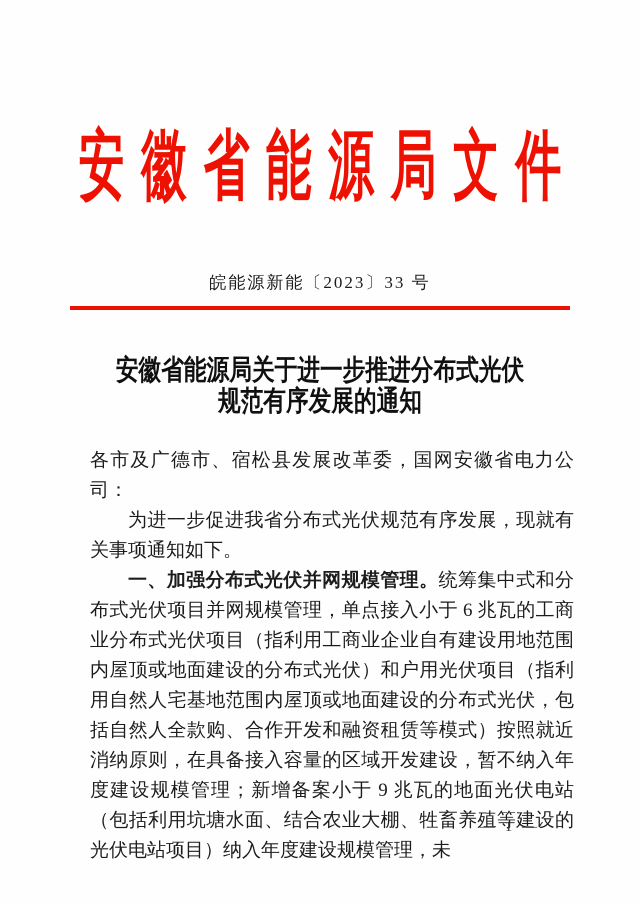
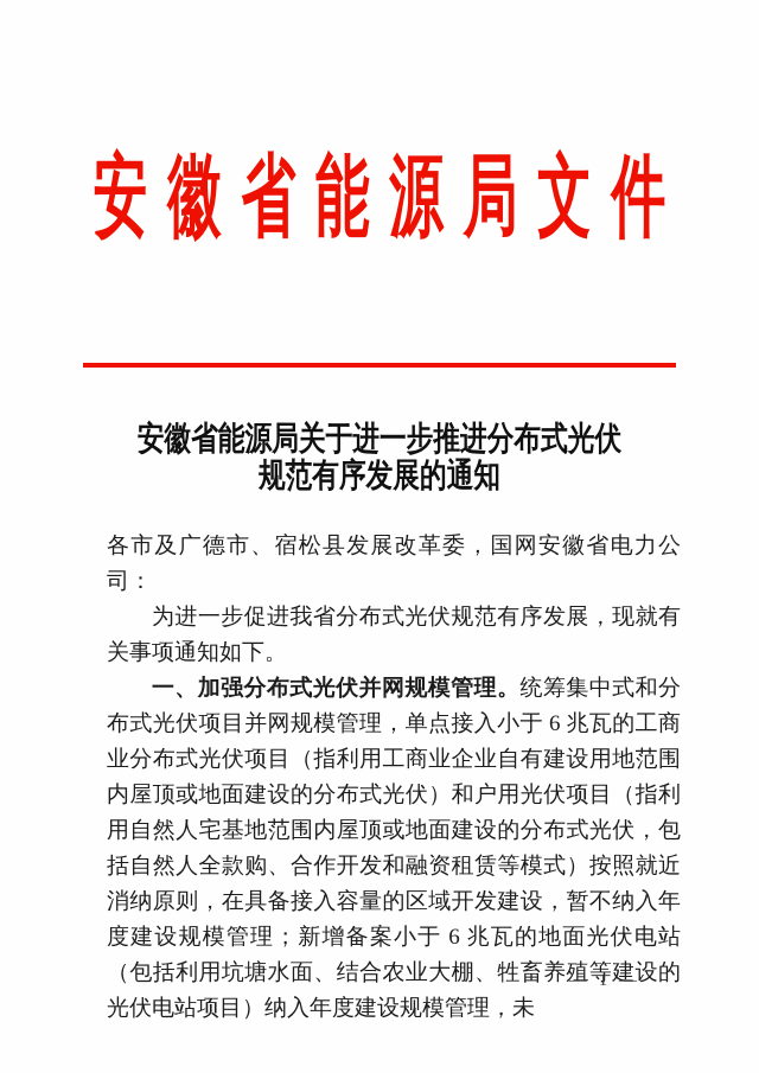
  安徽省能源局文件
- 皖能源新能〔2023〕33 号
  安徽省能源局关于进一步推进分布式光伏
  规范有序发展的通知
  各市及广德市、宿松县发展改革委，国网安徽省电力公司：
  为进一步促进我省分布式光伏规范有序发展，现就有关事项通知如下。
- 一、加强分布式光伏并网规模管理。统筹集中式和分布式光伏项目并网规模管理，单点接入小于 6 兆瓦的工商业分布式光伏项目（指利用工商业企业自有建设用地范围内屋顶或地面建设的分布式光伏）和户用光伏项目（指利用自然人宅基地范围内屋顶或地面建设的分布式光伏，包括自然人全款购、合作开发和融资租赁等模式）按照就近消纳原则，在具备接入容量的区域开发建设，暂不纳入年度建设规模管理；新增备案小于 9 兆瓦的地面光伏电站（包括利用坑塘水面、结合农业大棚、牲畜养殖等建设的光伏电站项目）纳入年度建设规模管理，未
+ 一、加强分布式光伏并网规模管理。统筹集中式和分布式光伏项目并网规模管理，单点接入小于 6 兆瓦的工商业分布式光伏项目（指利用工商业企业自有建设用地范围内屋顶或地面建设的分布式光伏）和户用光伏项目（指利用自然人宅基地范围内屋顶或地面建设的分布式光伏，包括自然人全款购、合作开发和融资租赁等模式）按照就近消纳原则，在具备接入容量的区域开发建设，暂不纳入年度建设规模管理；新增备案小于 6 兆瓦的地面光伏电站（包括利用坑塘水面、结合农业大棚、牲畜养殖等建设的光伏电站项目）纳入年度建设规模管理，未
  — 1 —
